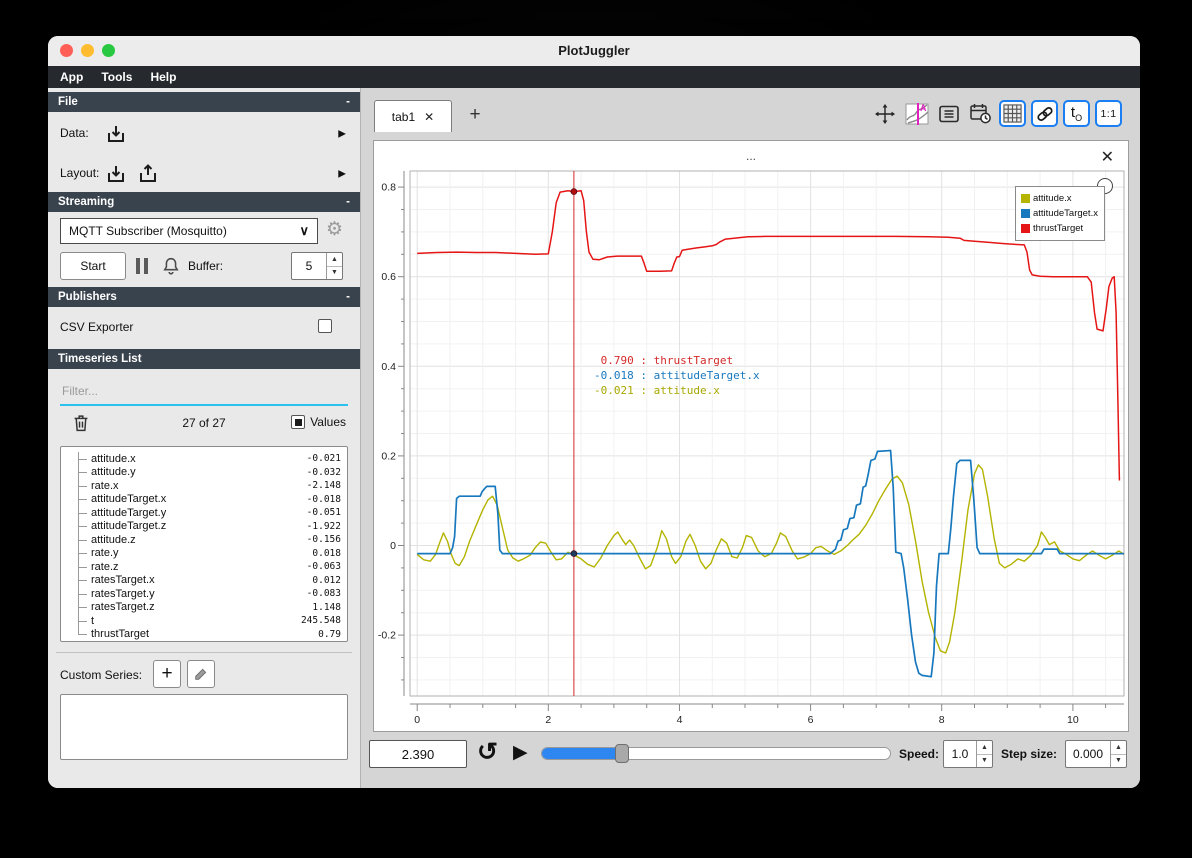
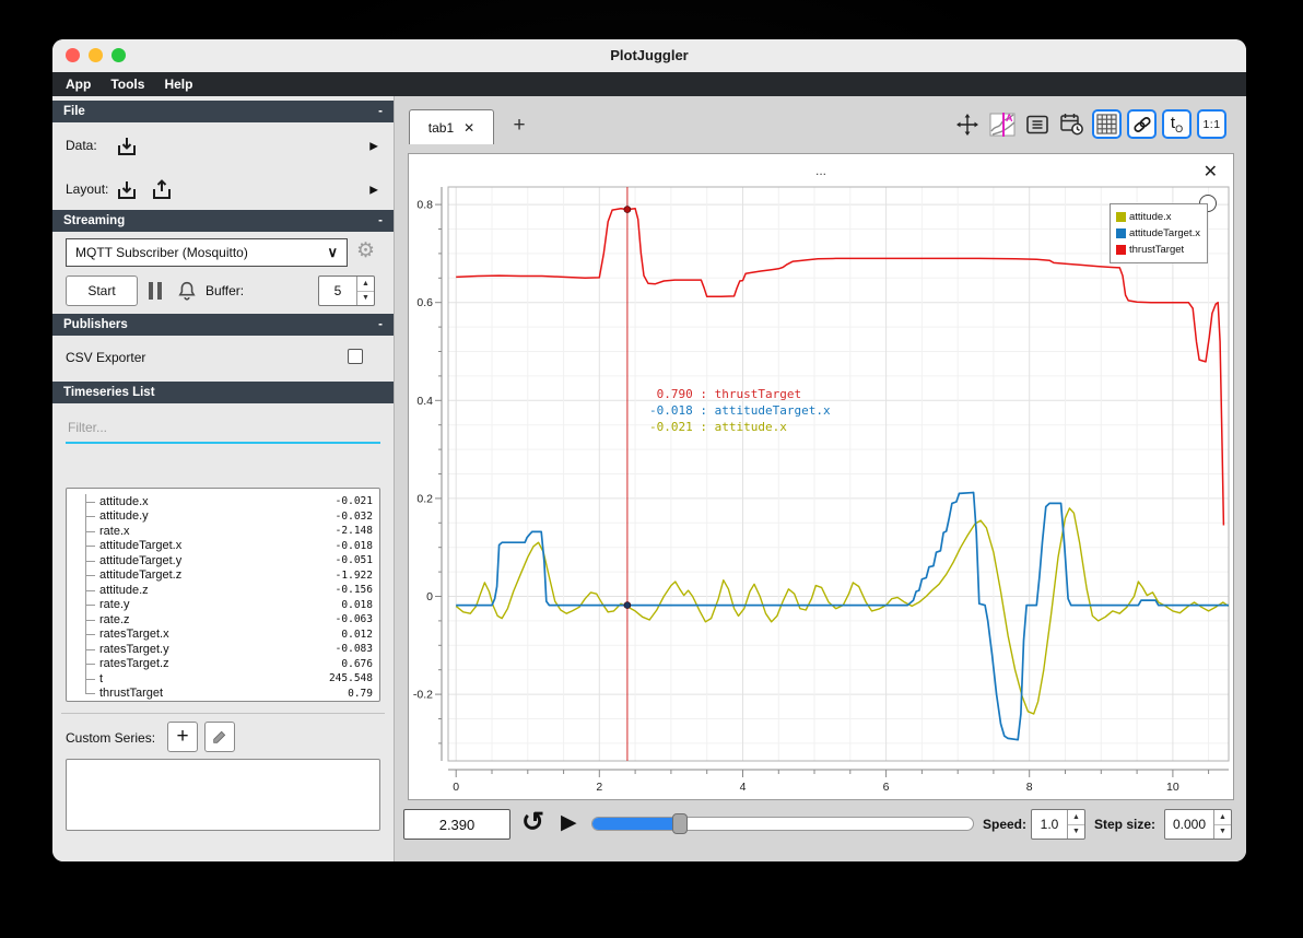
  PlotJuggler
  App
  Tools
  Help
  File
  -
  Data:
  ▶
  Layout:
  ▶
  Streaming
  -
  MQTT Subscriber (Mosquitto)
  ∨
  ⚙
  Start
  Buffer:
  5
  Publishers
  -
  CSV Exporter
  Timeseries List
  Filter...
- 27 of 27
- Values
  attitude.x
  -0.021
  attitude.y
  -0.032
  rate.x
  -2.148
  attitudeTarget.x
  -0.018
  attitudeTarget.y
  -0.051
  attitudeTarget.z
  -1.922
  attitude.z
  -0.156
  rate.y
  0.018
  rate.z
  -0.063
  ratesTarget.x
  0.012
  ratesTarget.y
  -0.083
  ratesTarget.z
- 1.148
+ 0.676
  t
  245.548
  thrustTarget
  0.79
  Custom Series:
  +
  tab1
  ✕
  +
  A
  tO
  1:1
  ...
  ✕
  0
  2
  4
  6
  8
  10
  0.8
  0.6
  0.4
  0.2
  0
  -0.2
  attitude.x
  attitudeTarget.x
  thrustTarget
  0.790 : thrustTarget
  -0.018 : attitudeTarget.x
  -0.021 : attitude.x
  2.390
  ↺
  ▶
  Speed:
  1.0
  Step size:
  0.000
